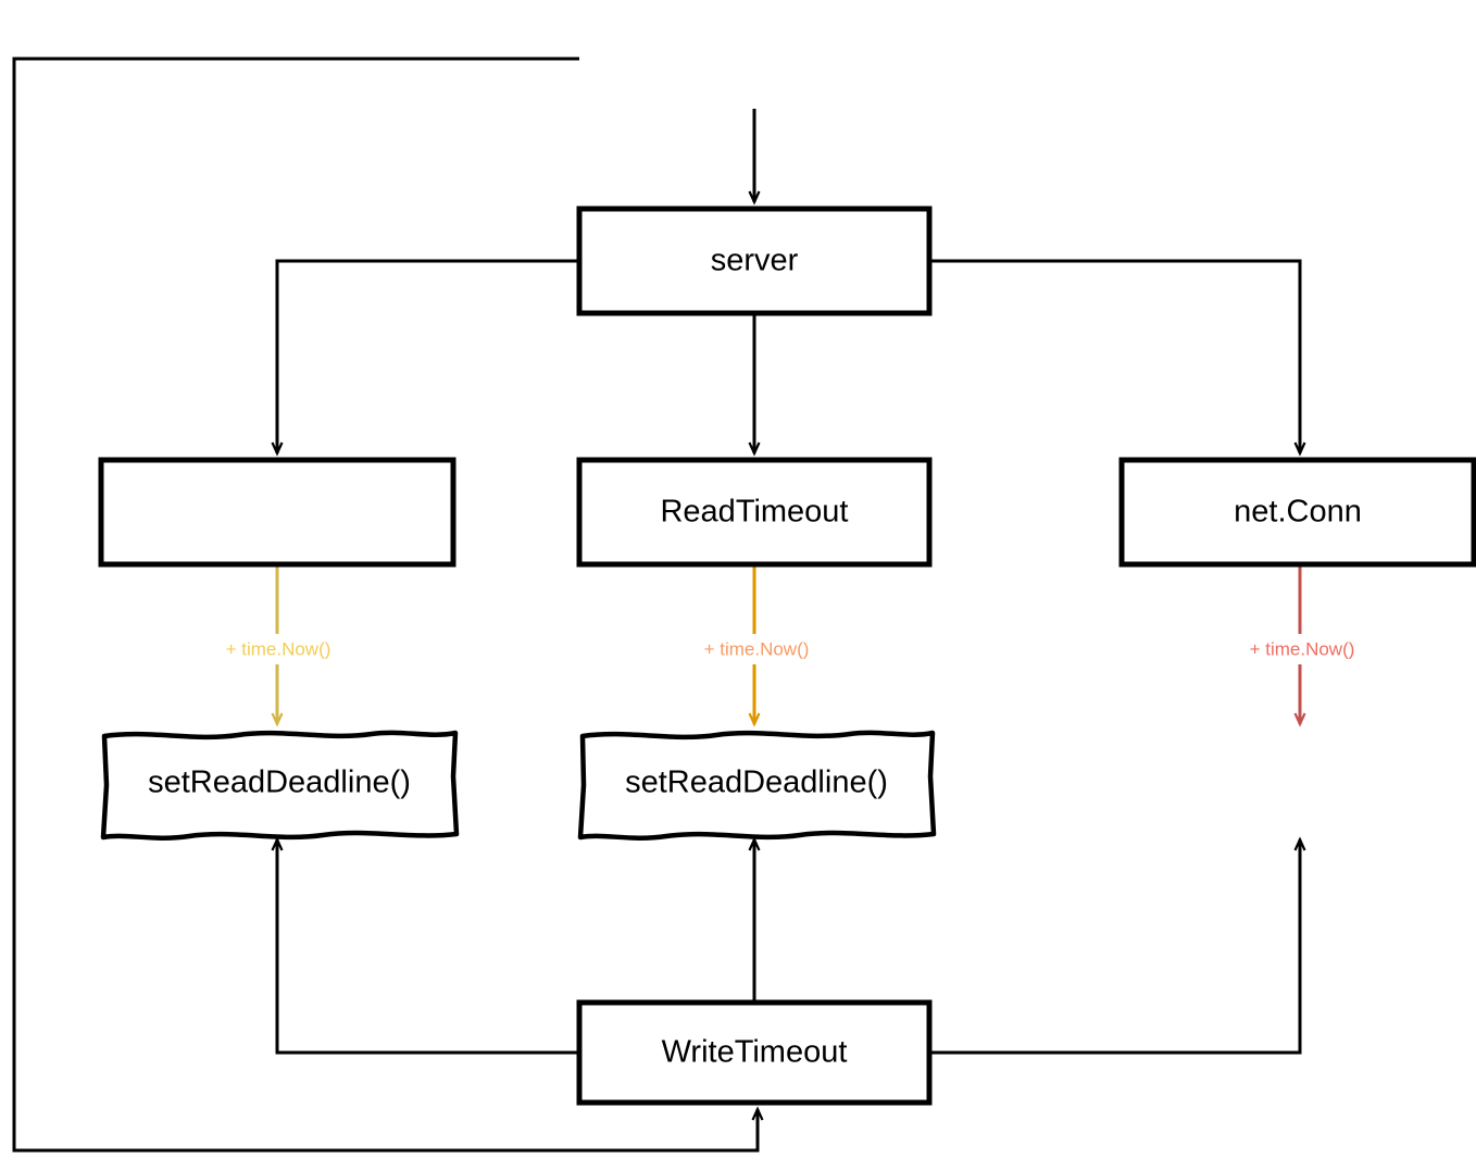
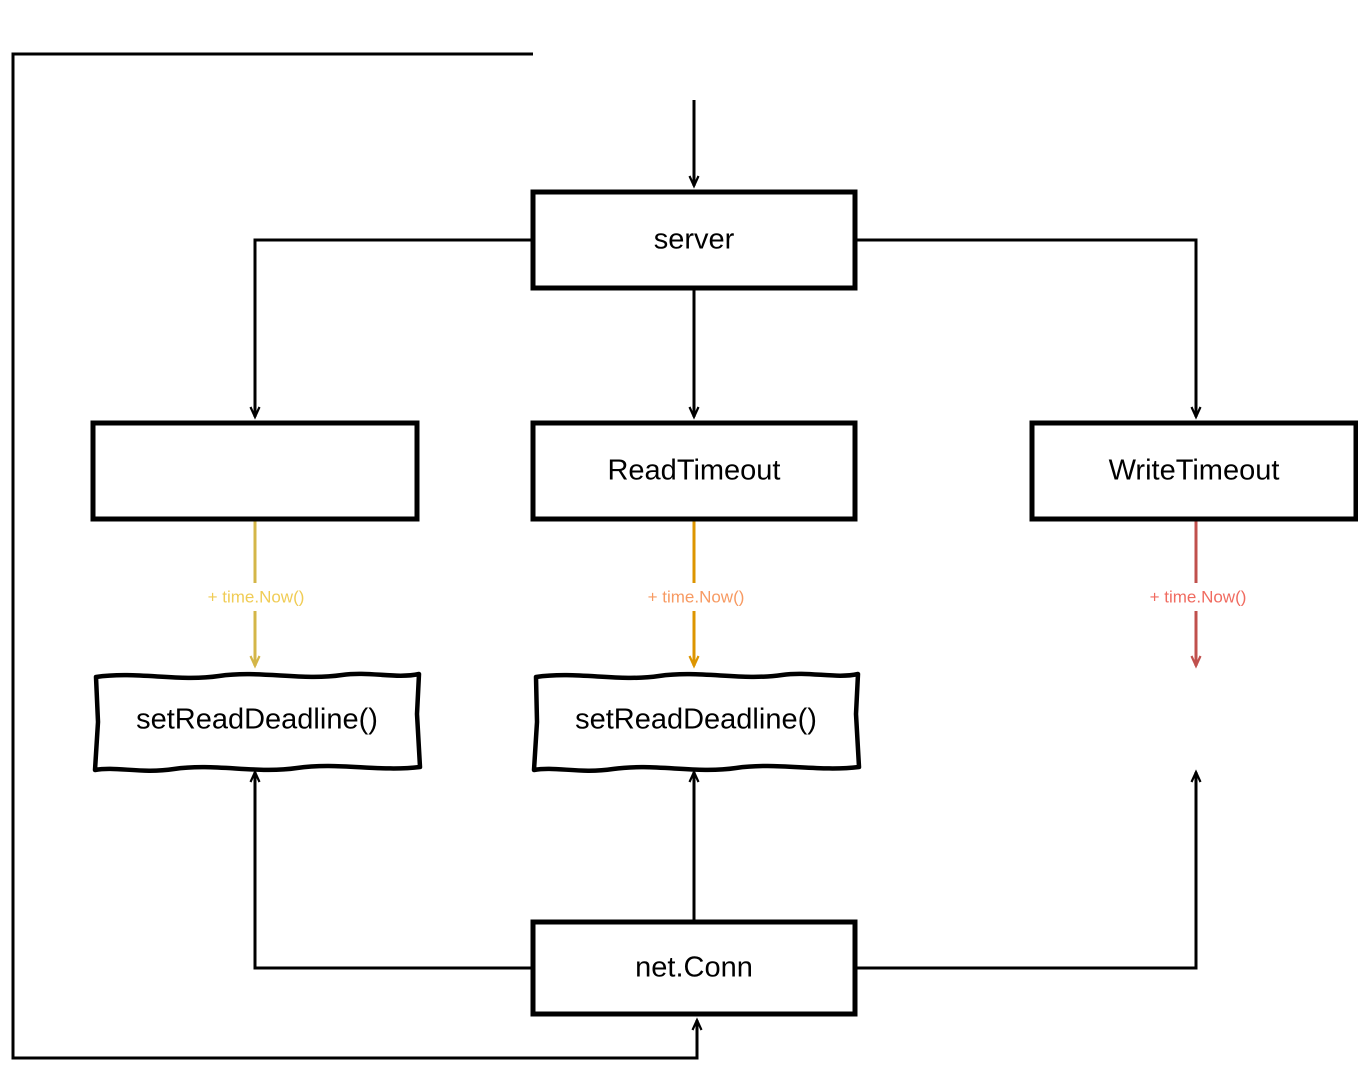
  server
  ReadTimeout
- net.Conn
+ WriteTimeout
  setReadDeadline()
  setReadDeadline()
- WriteTimeout
+ net.Conn
  + time.Now()
  + time.Now()
  + time.Now()
